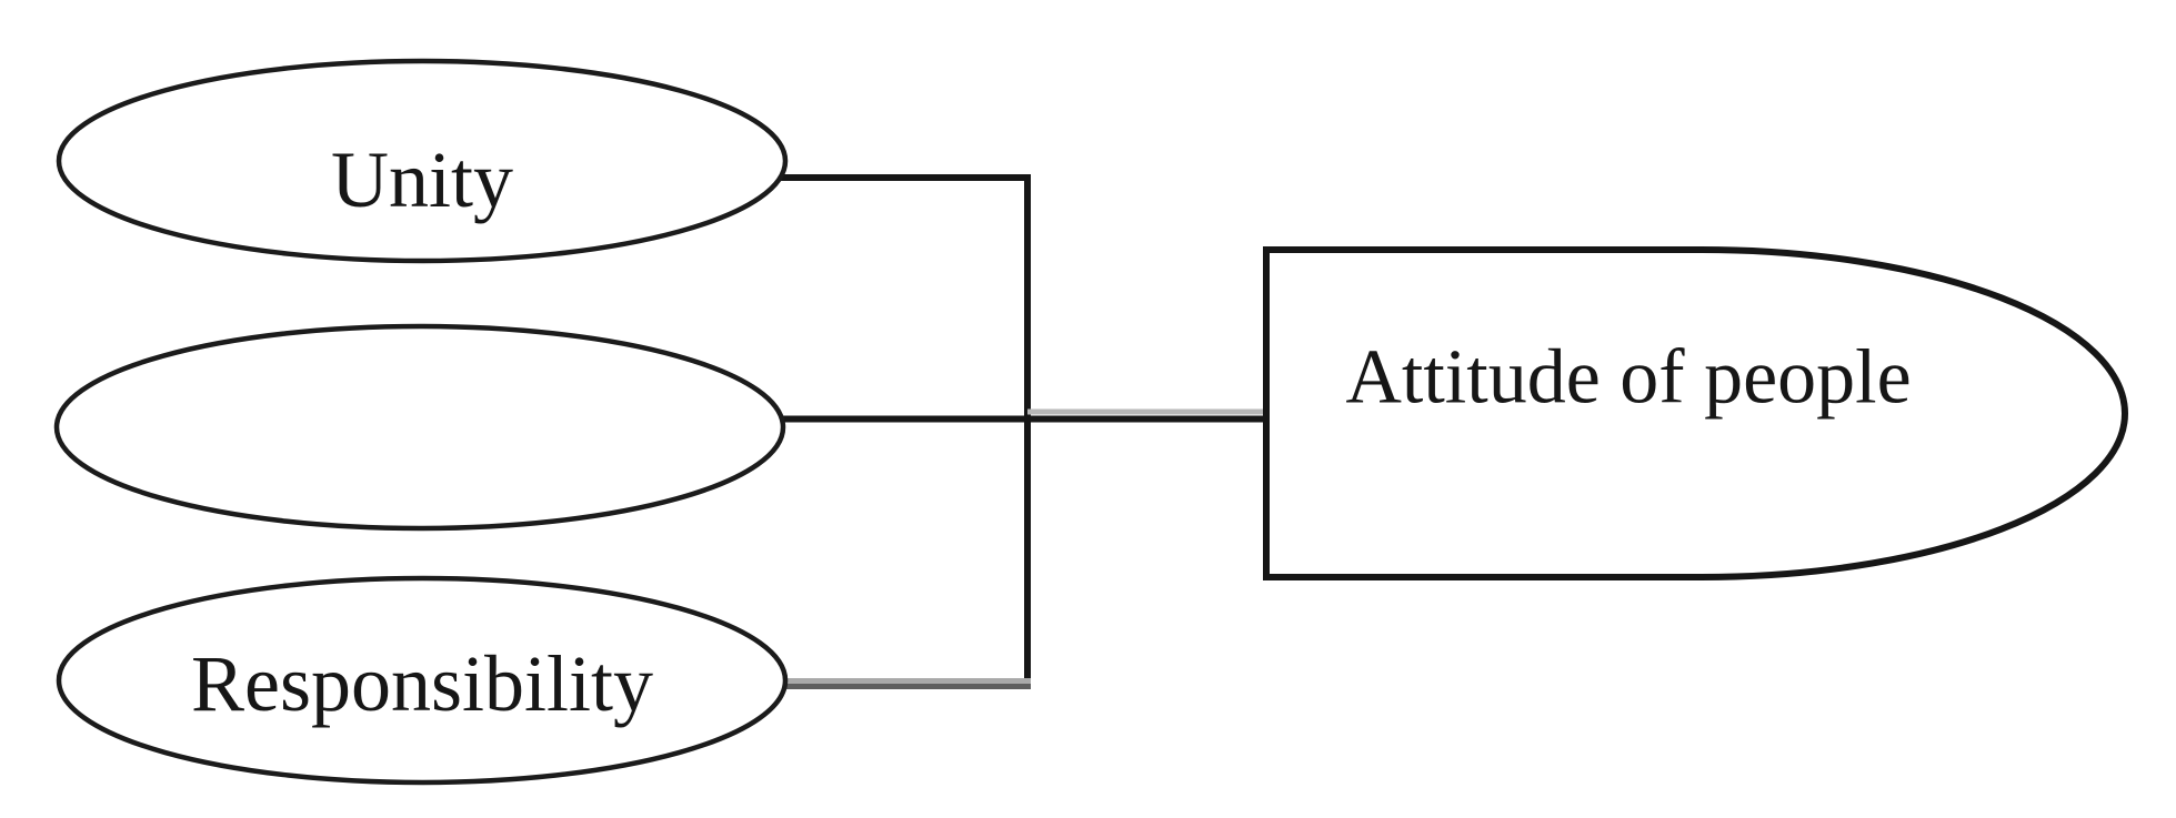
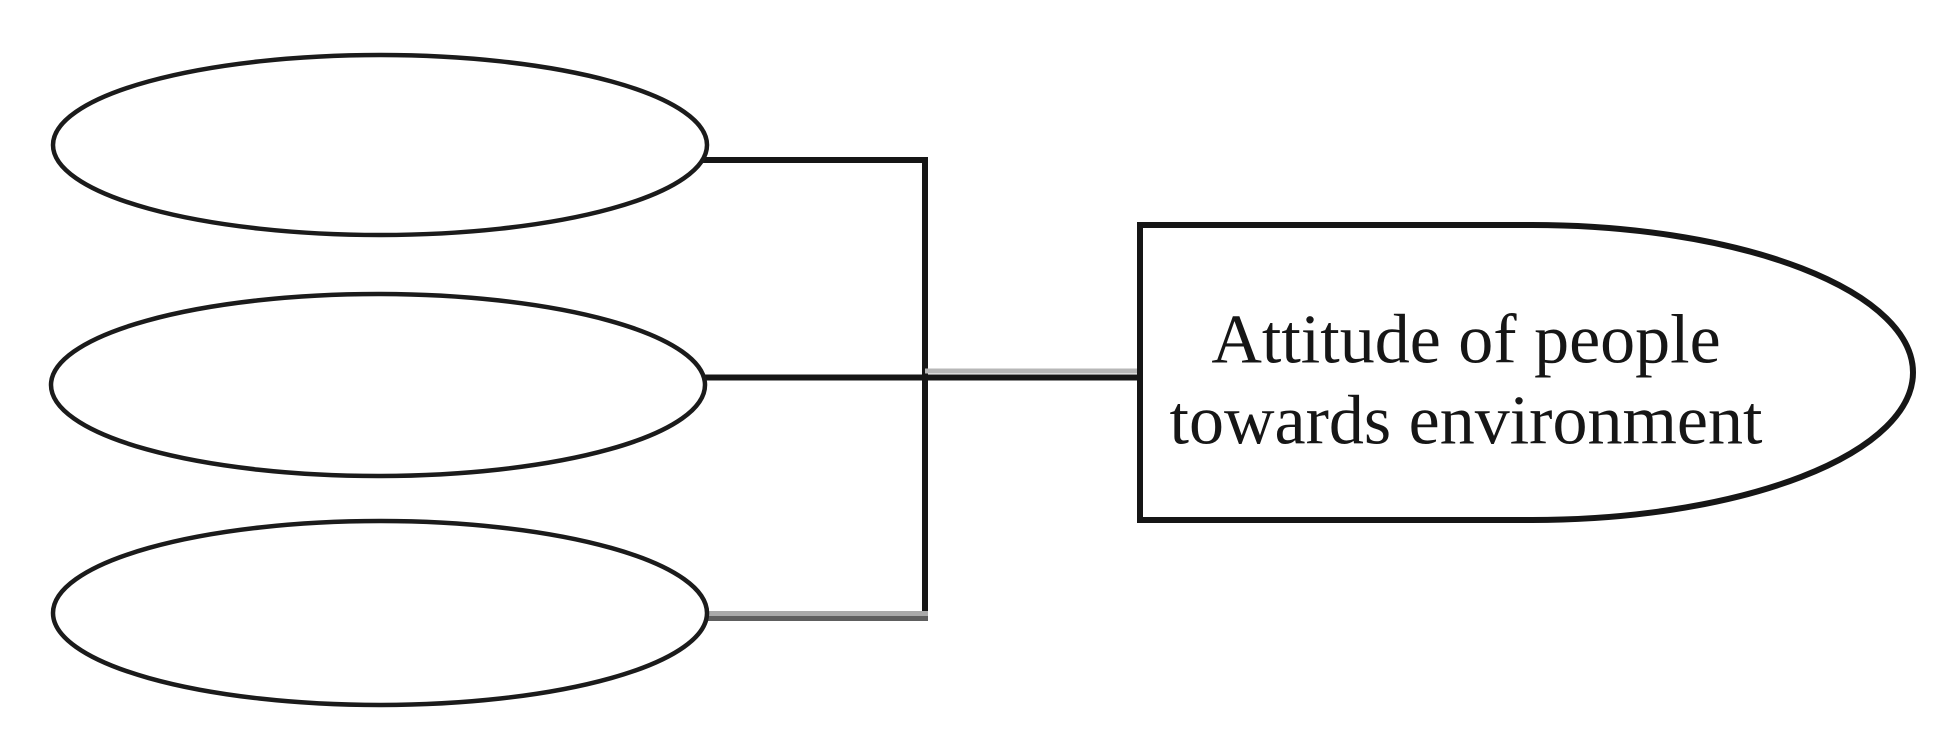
- Unity
- Responsibility
  Attitude of people
+ towards environment
